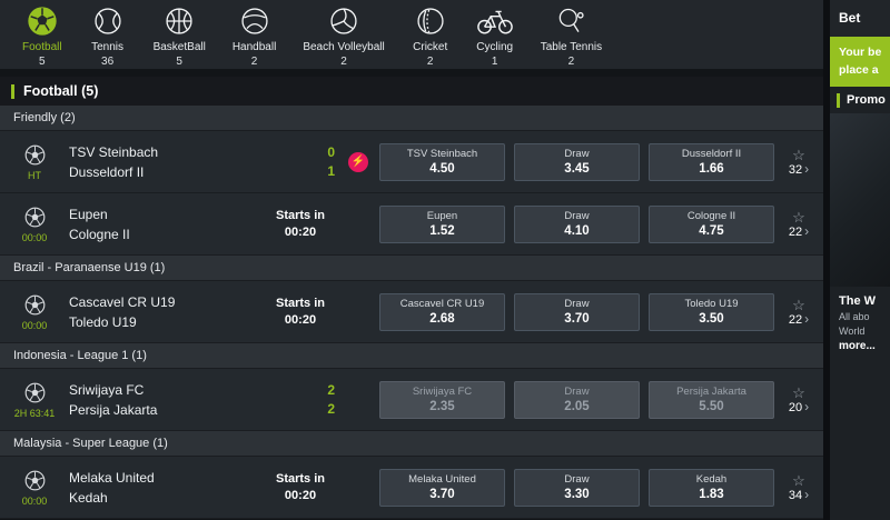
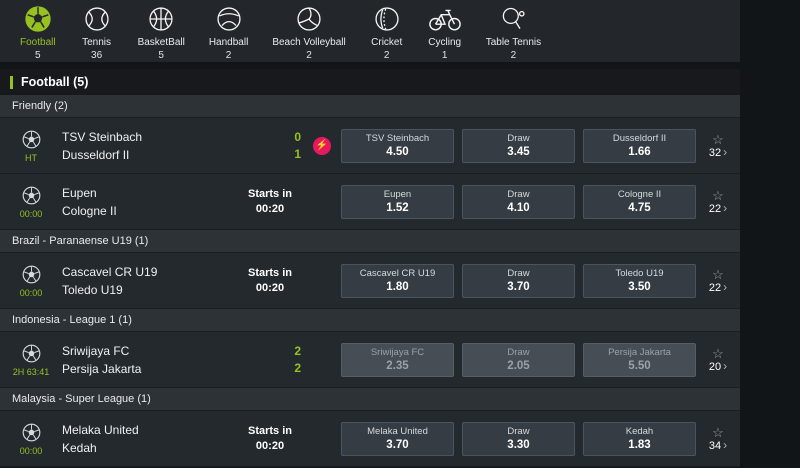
  Football
  5
  Tennis
  36
  BasketBall
  5
  Handball
  2
  Beach Volleyball
  2
  Cricket
  2
  Cycling
  1
  Table Tennis
  2
  Football (5)
  Friendly (2)
  HT
  TSV Steinbach
  Dusseldorf II
  0
  1
  ⚡
  TSV Steinbach
  4.50
  Draw
  3.45
  Dusseldorf II
  1.66
  ☆
  32
  ›
  00:00
  Eupen
  Cologne II
  Starts in
  00:20
  Eupen
  1.52
  Draw
  4.10
  Cologne II
  4.75
  ☆
  22
  ›
  Brazil - Paranaense U19 (1)
  00:00
  Cascavel CR U19
  Toledo U19
  Starts in
  00:20
  Cascavel CR U19
- 2.68
+ 1.80
  Draw
  3.70
  Toledo U19
  3.50
  ☆
  22
  ›
  Indonesia - League 1 (1)
  2H 63:41
  Sriwijaya FC
  Persija Jakarta
  2
  2
  Sriwijaya FC
  2.35
  Draw
  2.05
  Persija Jakarta
  5.50
  ☆
  20
  ›
  Malaysia - Super League (1)
  00:00
  Melaka United
  Kedah
  Starts in
  00:20
  Melaka United
  3.70
  Draw
  3.30
  Kedah
  1.83
  ☆
  34
  ›
- Bet
- Your be
- place a
- Promo
- The W
- All abo
- World
- more...
